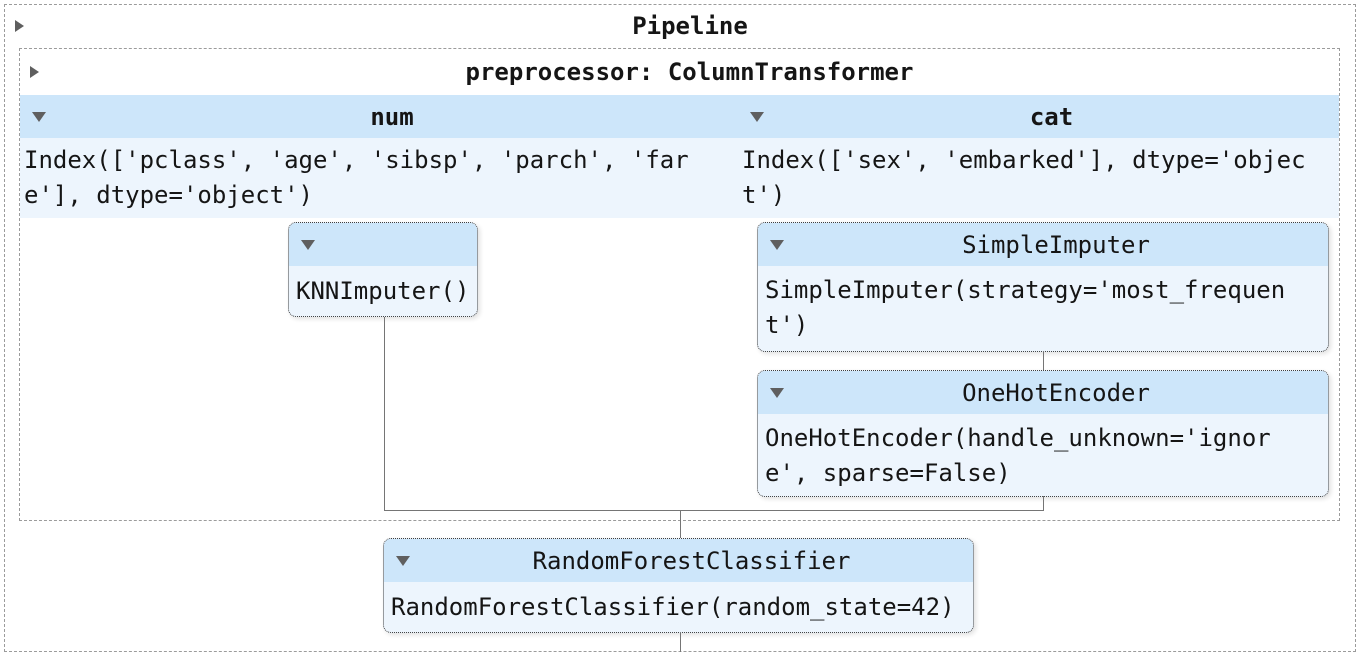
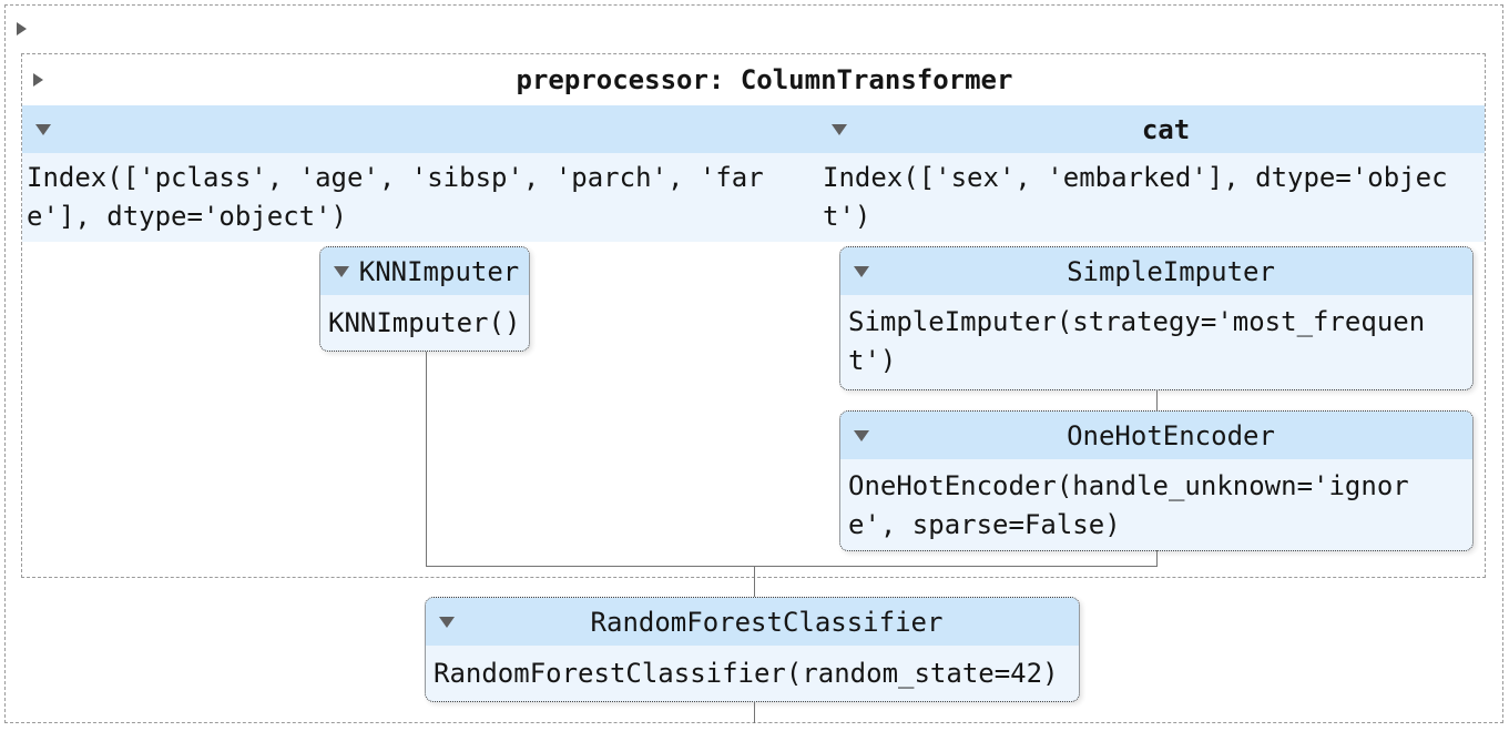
- Pipeline
  preprocessor: ColumnTransformer
- num
  cat
  Index(['pclass', 'age', 'sibsp', 'parch', 'fare'], dtype='object')
  Index(['sex', 'embarked'], dtype='object')
+ KNNImputer
  KNNImputer()
  SimpleImputer
  SimpleImputer(strategy='most_frequent')
  OneHotEncoder
  OneHotEncoder(handle_unknown='ignore', sparse=False)
  RandomForestClassifier
  RandomForestClassifier(random_state=42)
